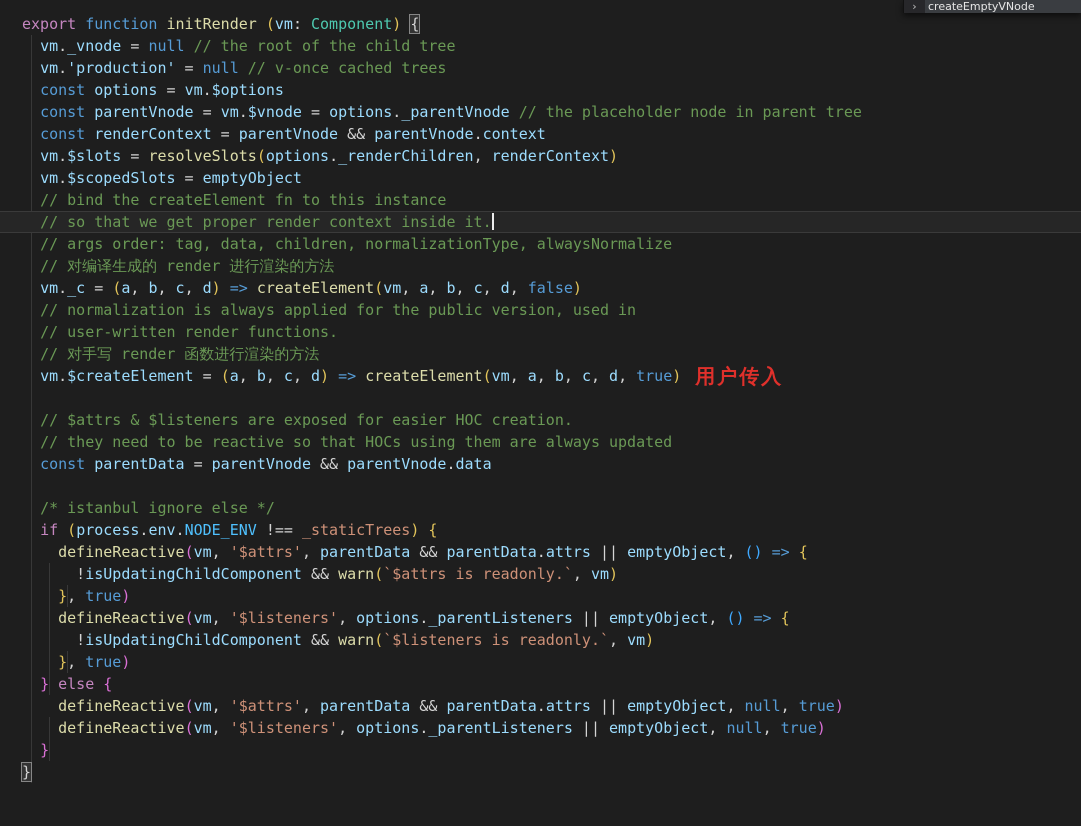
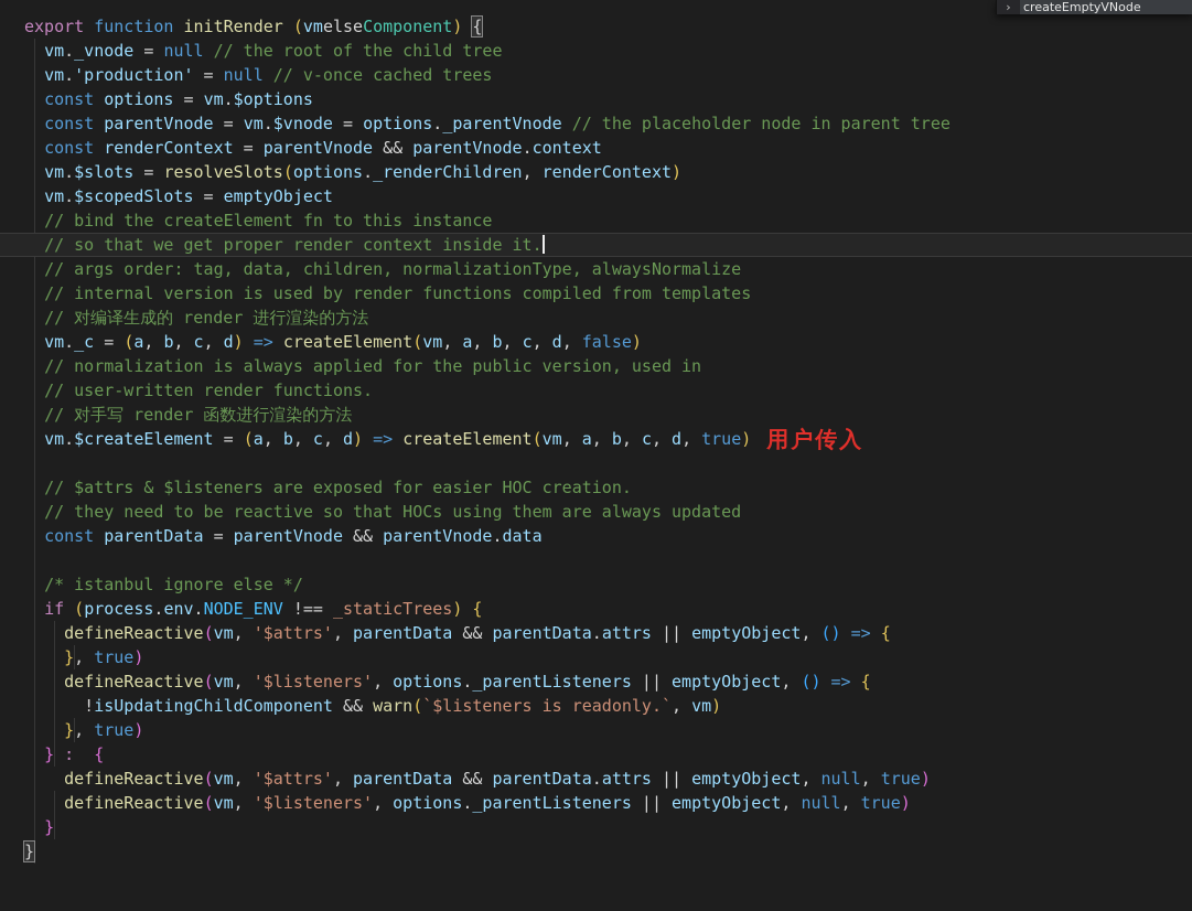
- export function initRender (vm: Component) {
+ export function initRender (vmelseComponent) {
  vm._vnode = null // the root of the child tree
  vm.'production' = null // v-once cached trees
  const options = vm.$options
  const parentVnode = vm.$vnode = options._parentVnode // the placeholder node in parent tree
  const renderContext = parentVnode && parentVnode.context
  vm.$slots = resolveSlots(options._renderChildren, renderContext)
  vm.$scopedSlots = emptyObject
  // bind the createElement fn to this instance
  // so that we get proper render context inside it.
  // args order: tag, data, children, normalizationType, alwaysNormalize
+ // internal version is used by render functions compiled from templates
  // 对编译生成的 render 进行渲染的方法
  vm._c = (a, b, c, d) => createElement(vm, a, b, c, d, false)
  // normalization is always applied for the public version, used in
  // user-written render functions.
  // 对手写 render 函数进行渲染的方法
  vm.$createElement = (a, b, c, d) => createElement(vm, a, b, c, d, true) 用户传入
  // $attrs & $listeners are exposed for easier HOC creation.
  // they need to be reactive so that HOCs using them are always updated
  const parentData = parentVnode && parentVnode.data
  /* istanbul ignore else */
  if (process.env.NODE_ENV !== _staticTrees) {
  defineReactive(vm, '$attrs', parentData && parentData.attrs || emptyObject, () => {
- !isUpdatingChildComponent && warn(`$attrs is readonly.`, vm)
  }, true)
  defineReactive(vm, '$listeners', options._parentListeners || emptyObject, () => {
  !isUpdatingChildComponent && warn(`$listeners is readonly.`, vm)
  }, true)
- } else {
+ } : {
  defineReactive(vm, '$attrs', parentData && parentData.attrs || emptyObject, null, true)
  defineReactive(vm, '$listeners', options._parentListeners || emptyObject, null, true)
  }
  }
  ›
  createEmptyVNode
